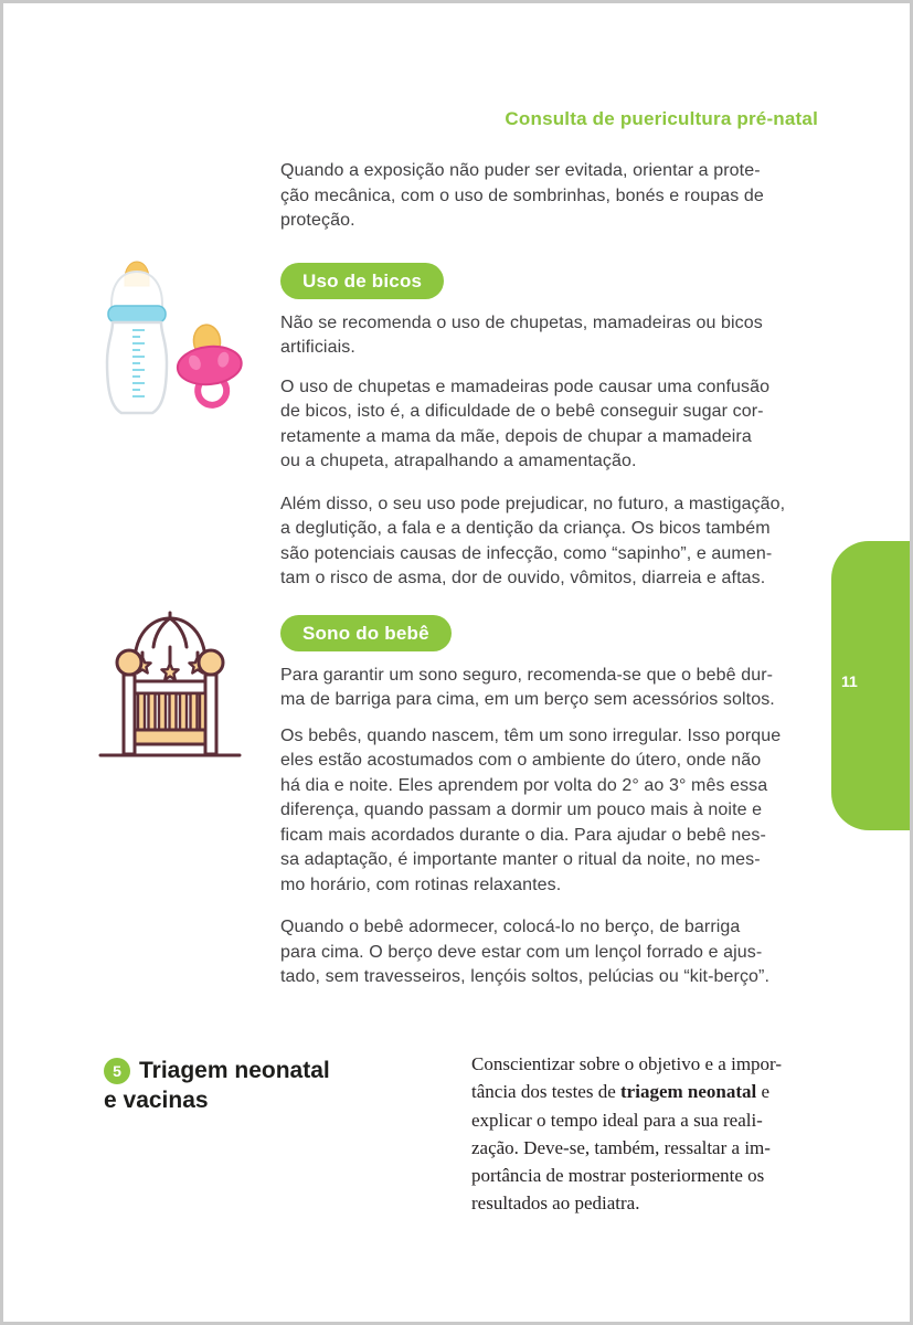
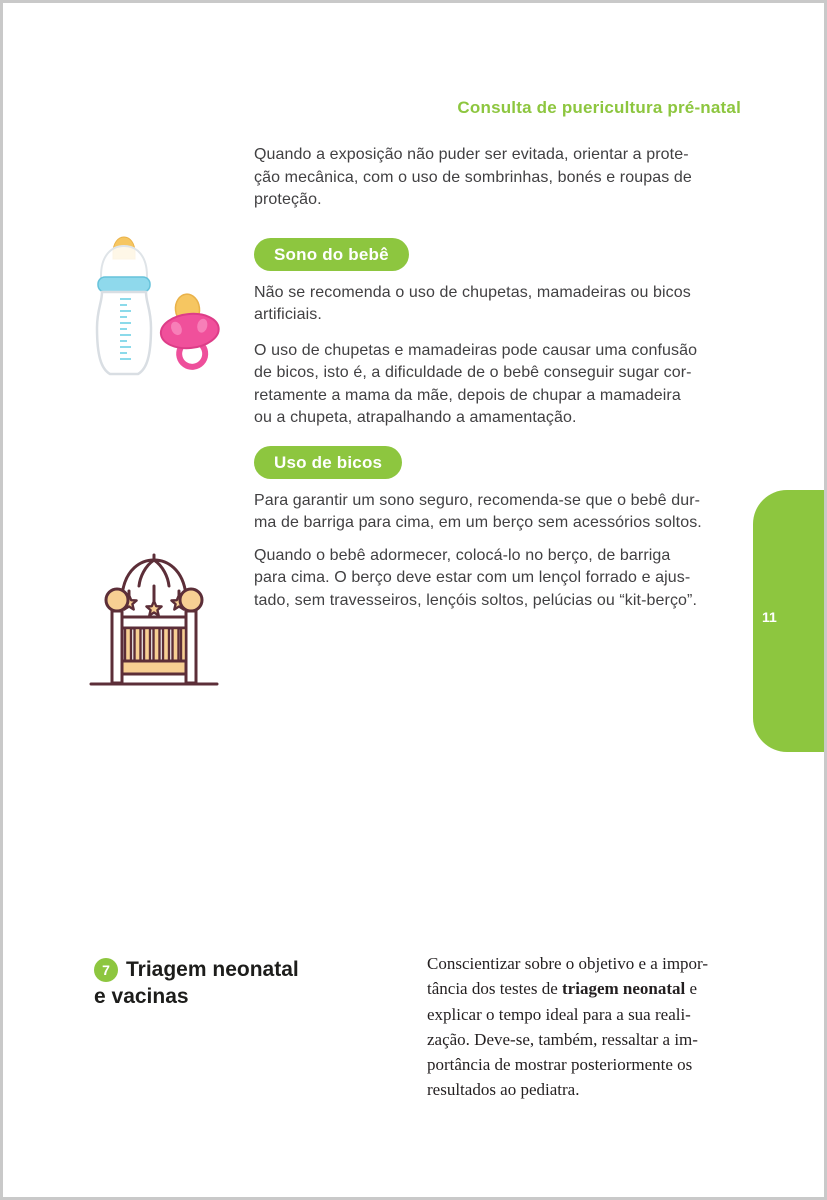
  Consulta de puericultura pré-natal
  Quando a exposição não puder ser evitada, orientar a prote-
  ção mecânica, com o uso de sombrinhas, bonés e roupas de
  proteção.
- Uso de bicos
+ Sono do bebê
  Não se recomenda o uso de chupetas, mamadeiras ou bicos
  artificiais.
  O uso de chupetas e mamadeiras pode causar uma confusão
  de bicos, isto é, a dificuldade de o bebê conseguir sugar cor-
  retamente a mama da mãe, depois de chupar a mamadeira
  ou a chupeta, atrapalhando a amamentação.
- Além disso, o seu uso pode prejudicar, no futuro, a mastigação,
- a deglutição, a fala e a dentição da criança. Os bicos também
- são potenciais causas de infecção, como “sapinho”, e aumen-
- tam o risco de asma, dor de ouvido, vômitos, diarreia e aftas.
- Sono do bebê
+ Uso de bicos
  Para garantir um sono seguro, recomenda-se que o bebê dur-
  ma de barriga para cima, em um berço sem acessórios soltos.
- Os bebês, quando nascem, têm um sono irregular. Isso porque
- eles estão acostumados com o ambiente do útero, onde não
- há dia e noite. Eles aprendem por volta do 2° ao 3° mês essa
- diferença, quando passam a dormir um pouco mais à noite e
- ficam mais acordados durante o dia. Para ajudar o bebê nes-
- sa adaptação, é importante manter o ritual da noite, no mes-
- mo horário, com rotinas relaxantes.
  Quando o bebê adormecer, colocá-lo no berço, de barriga
  para cima. O berço deve estar com um lençol forrado e ajus-
  tado, sem travesseiros, lençóis soltos, pelúcias ou “kit-berço”.
  11
- 5 Triagem neonatal
+ 7 Triagem neonatal
  e vacinas
  Conscientizar sobre o objetivo e a impor-
  tância dos testes de triagem neonatal e
  explicar o tempo ideal para a sua reali-
  zação. Deve-se, também, ressaltar a im-
  portância de mostrar posteriormente os
  resultados ao pediatra.
